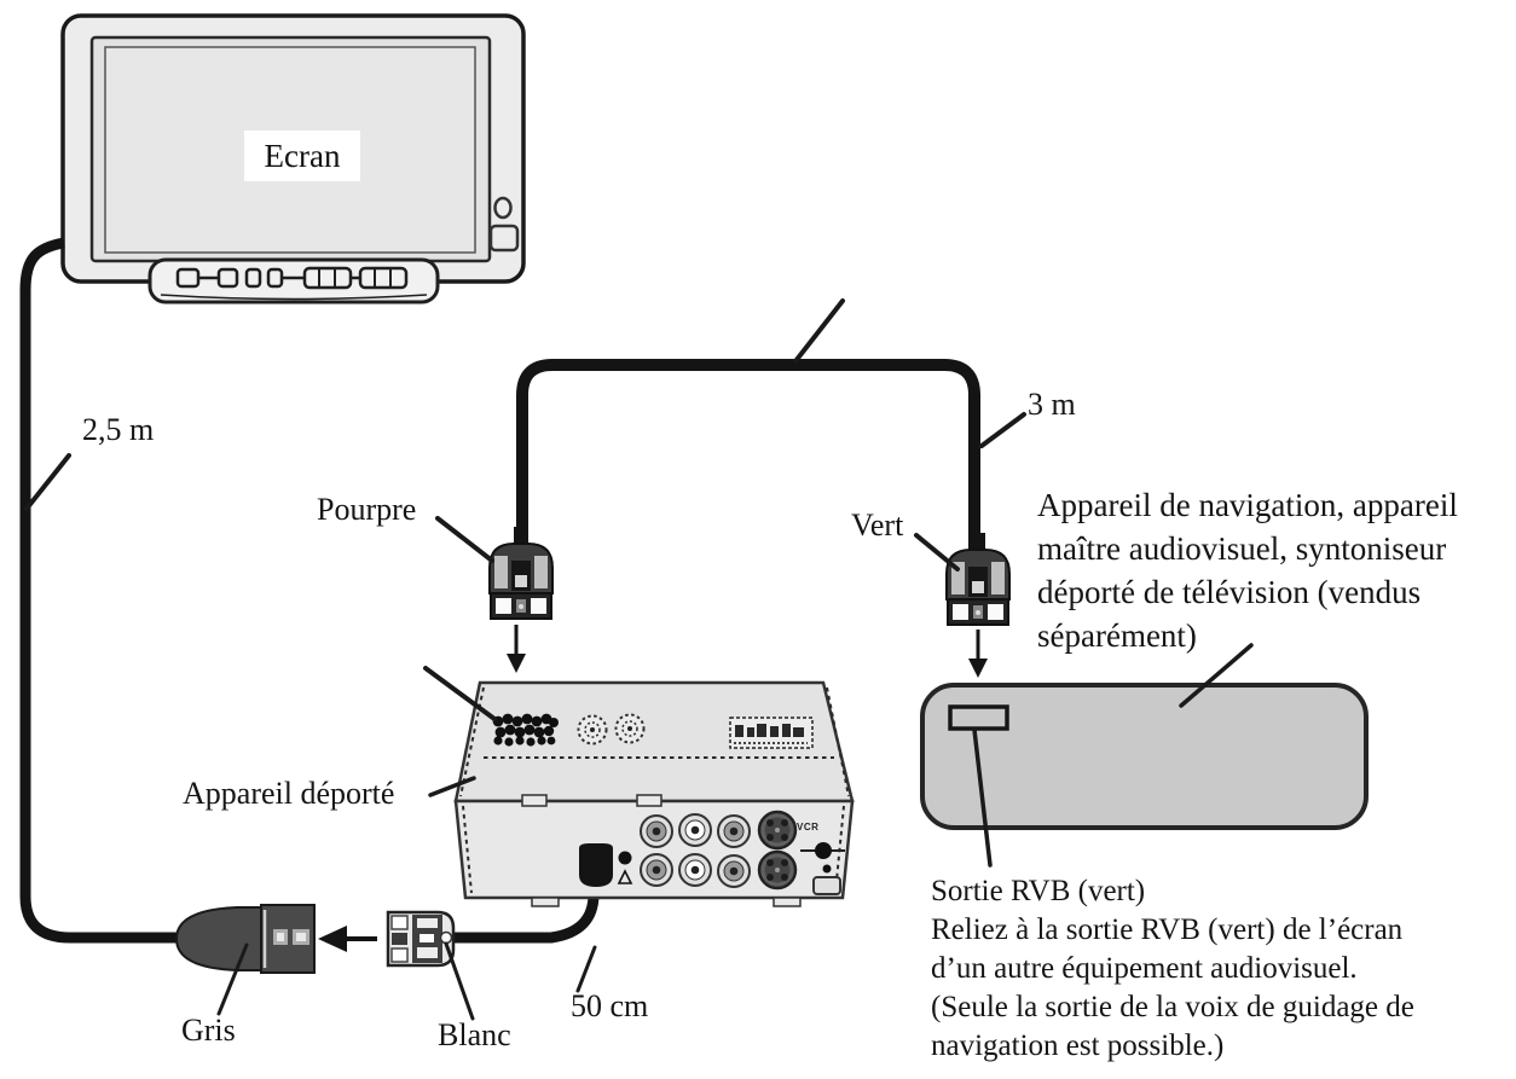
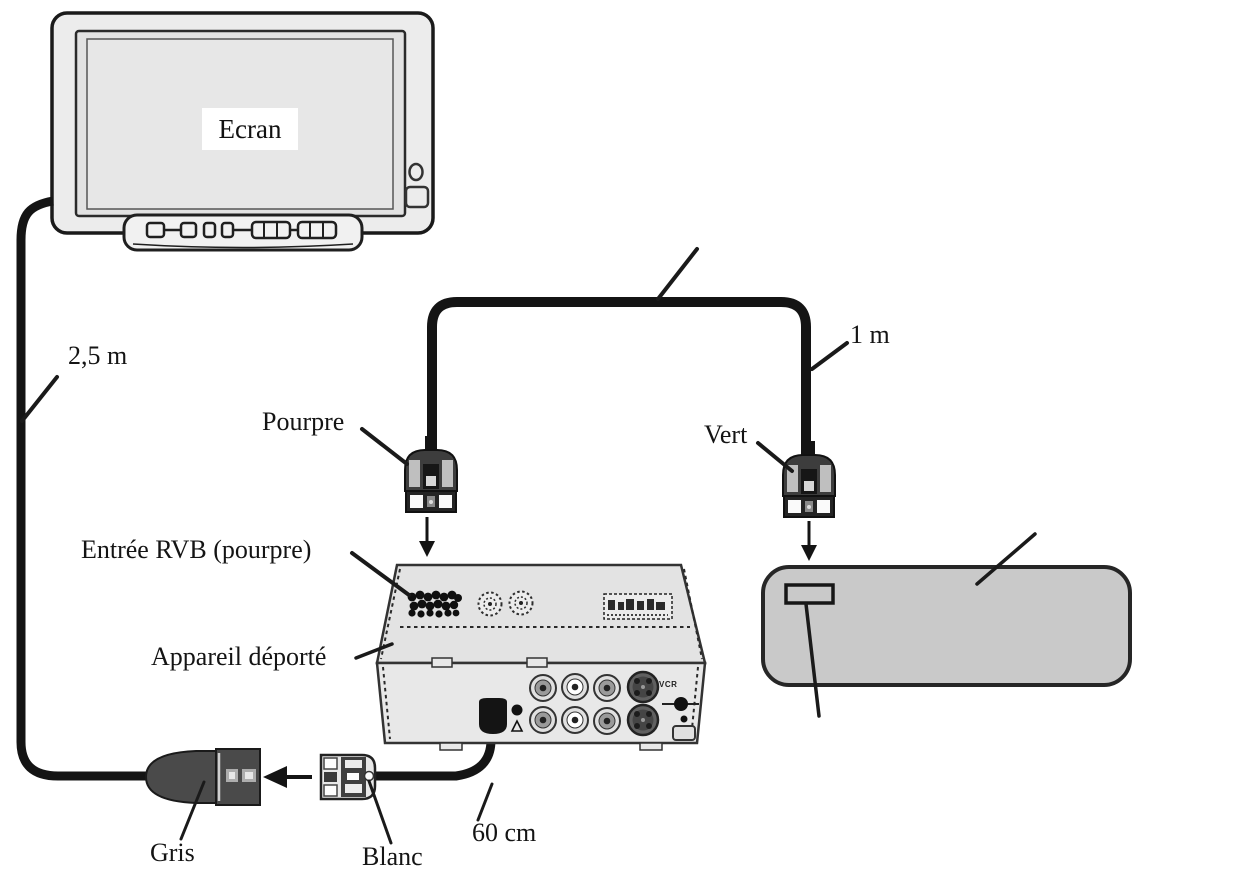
  Ecran
  2,5 m
- 3 m
+ 1 m
  Pourpre
  Vert
+ Entrée RVB (pourpre)
  Appareil déporté
  Gris
  Blanc
- 50 cm
+ 60 cm
- Appareil de navigation, appareil
- maître audiovisuel, syntoniseur
- déporté de télévision (vendus
- séparément)
- Sortie RVB (vert)
- Reliez à la sortie RVB (vert) de l’écran
- d’un autre équipement audiovisuel.
- (Seule la sortie de la voix de guidage de
- navigation est possible.)
  VCR
